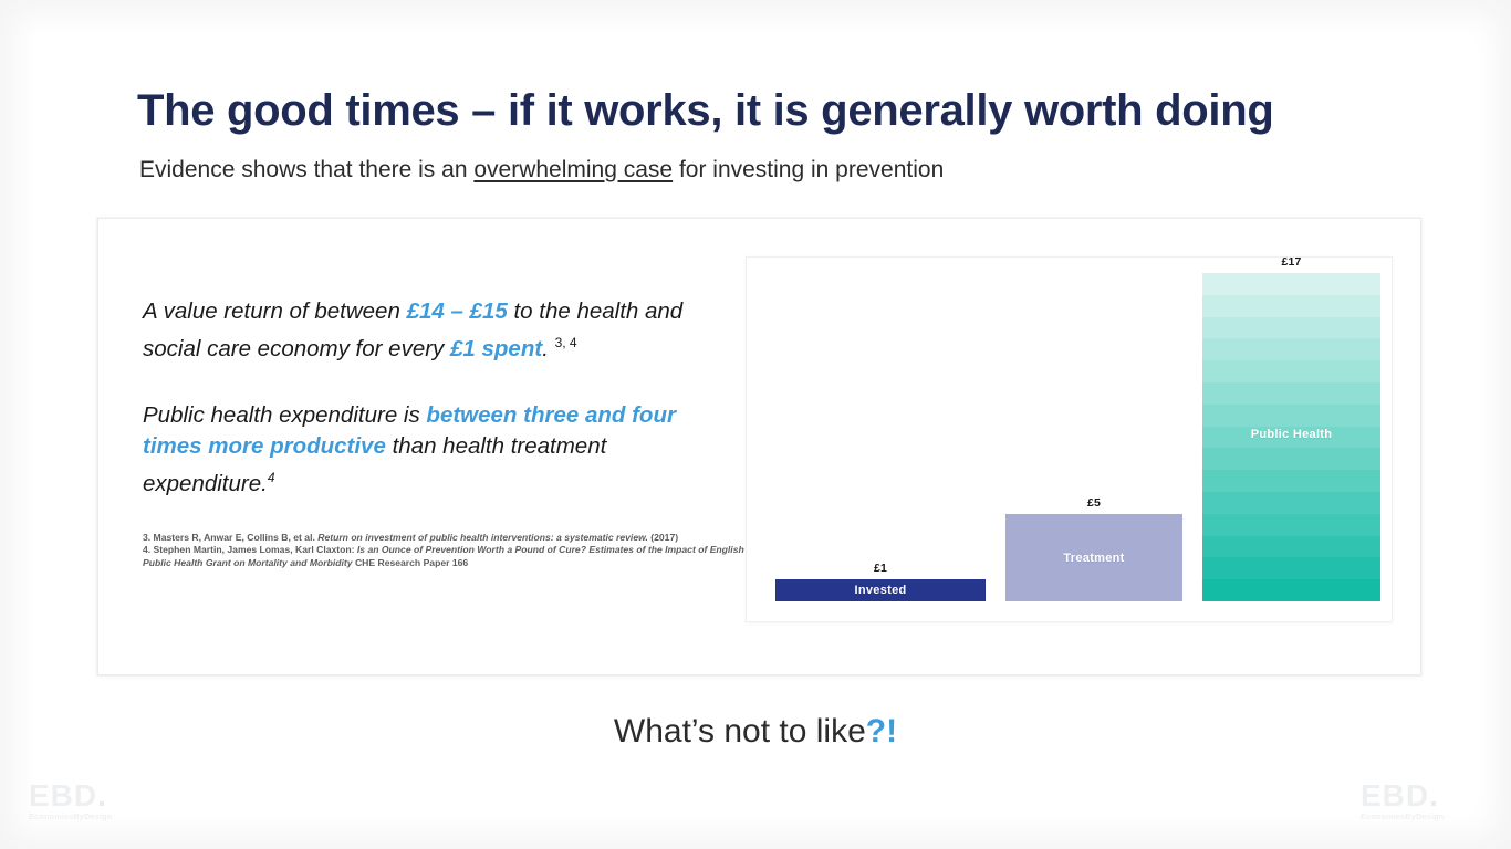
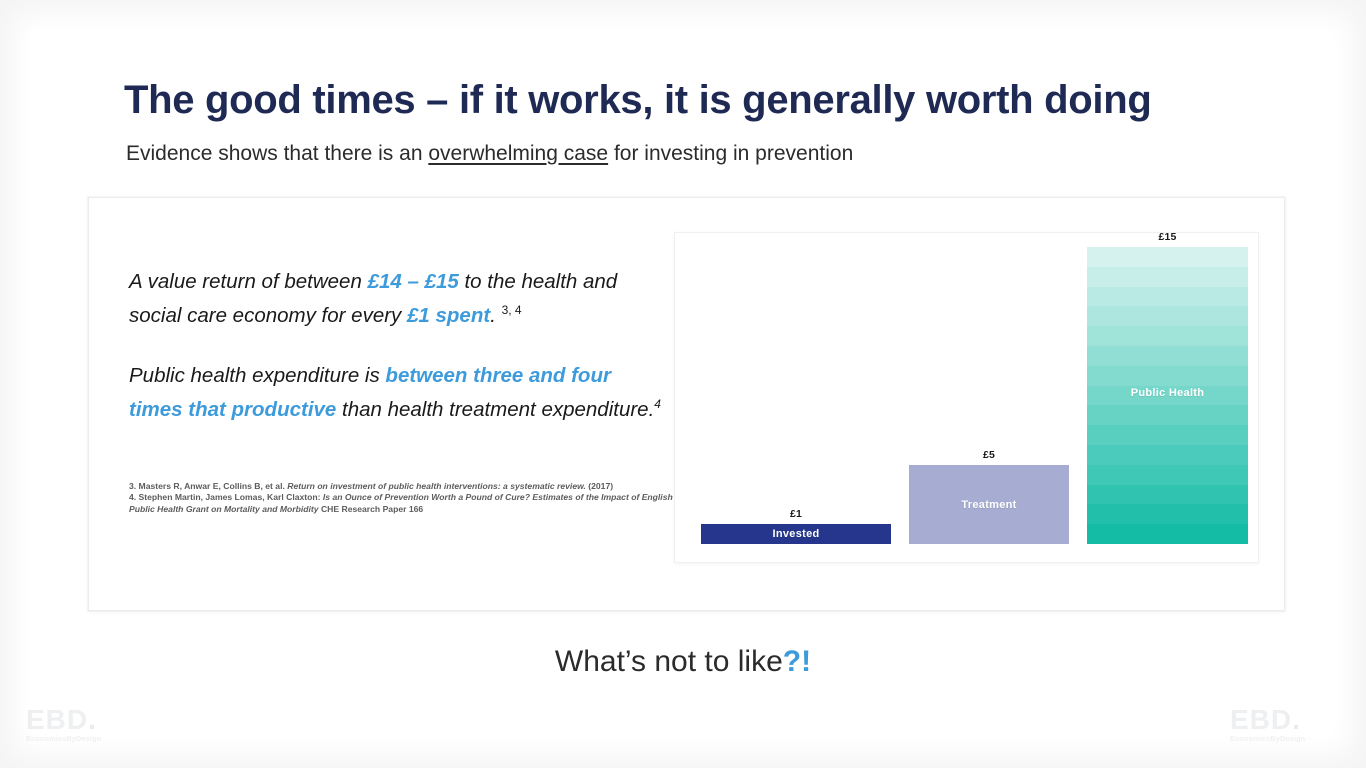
  The good times – if it works, it is generally worth doing
  Evidence shows that there is an overwhelming case for investing in prevention
  A value return of between £14 – £15 to the health and social care economy for every £1 spent. 3, 4
- Public health expenditure is between three and four times more productive than health treatment expenditure.4
+ Public health expenditure is between three and four times that productive than health treatment expenditure.4
  3. Masters R, Anwar E, Collins B, et al. Return on investment of public health interventions: a systematic review. (2017)
  4. Stephen Martin, James Lomas, Karl Claxton: Is an Ounce of Prevention Worth a Pound of Cure? Estimates of the Impact of English Public Health Grant on Mortality and Morbidity CHE Research Paper 166
  £1
  Invested
  £5
  Treatment
- £17
+ £15
  Public Health
  What’s not to like?!
